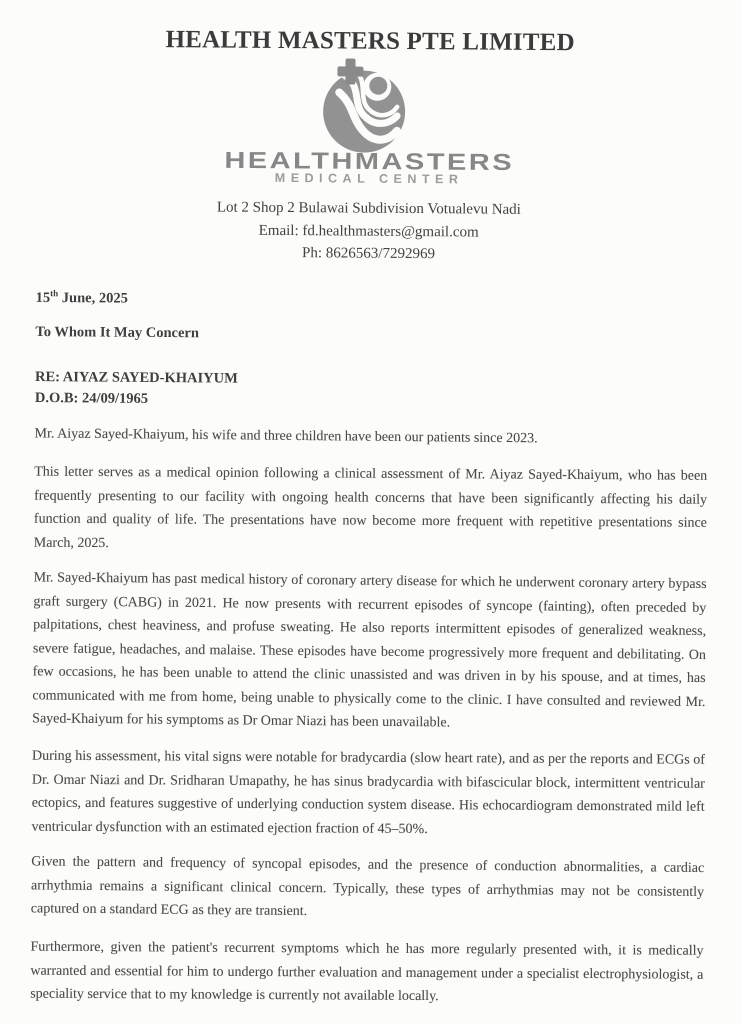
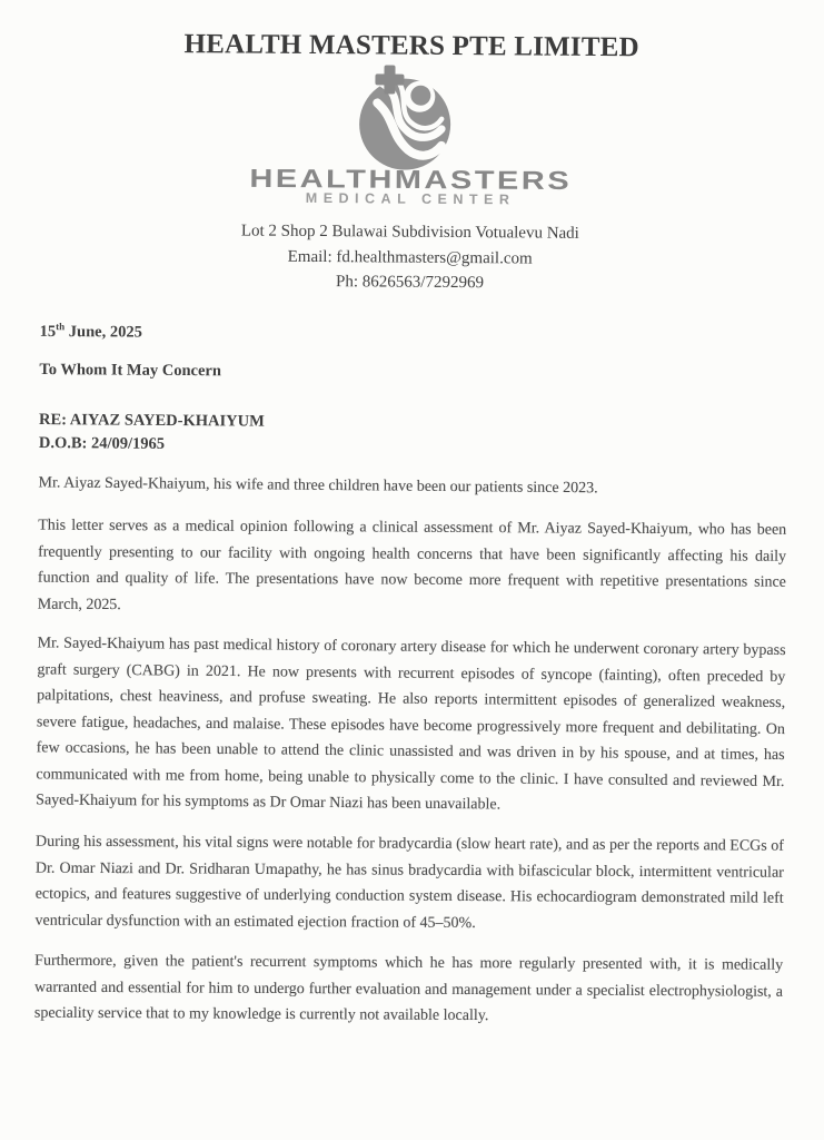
  HEALTH MASTERS PTE LIMITED
  HEALTHMASTERS
  MEDICAL CENTER
  Lot 2 Shop 2 Bulawai Subdivision Votualevu Nadi
  Email: fd.healthmasters@gmail.com
  Ph: 8626563/7292969
  15th June, 2025
  To Whom It May Concern
  RE: AIYAZ SAYED-KHAIYUM
  D.O.B: 24/09/1965
  Mr. Aiyaz Sayed-Khaiyum, his wife and three children have been our patients since 2023.
  This letter serves as a medical opinion following a clinical assessment of Mr. Aiyaz Sayed-Khaiyum, who has been frequently presenting to our facility with ongoing health concerns that have been significantly affecting his daily function and quality of life. The presentations have now become more frequent with repetitive presentations since March, 2025.
  Mr. Sayed-Khaiyum has past medical history of coronary artery disease for which he underwent coronary artery bypass graft surgery (CABG) in 2021. He now presents with recurrent episodes of syncope (fainting), often preceded by palpitations, chest heaviness, and profuse sweating. He also reports intermittent episodes of generalized weakness, severe fatigue, headaches, and malaise. These episodes have become progressively more frequent and debilitating. On few occasions, he has been unable to attend the clinic unassisted and was driven in by his spouse, and at times, has communicated with me from home, being unable to physically come to the clinic. I have consulted and reviewed Mr. Sayed-Khaiyum for his symptoms as Dr Omar Niazi has been unavailable.
  During his assessment, his vital signs were notable for bradycardia (slow heart rate), and as per the reports and ECGs of Dr. Omar Niazi and Dr. Sridharan Umapathy, he has sinus bradycardia with bifascicular block, intermittent ventricular ectopics, and features suggestive of underlying conduction system disease. His echocardiogram demonstrated mild left ventricular dysfunction with an estimated ejection fraction of 45–50%.
- Given the pattern and frequency of syncopal episodes, and the presence of conduction abnormalities, a cardiac arrhythmia remains a significant clinical concern. Typically, these types of arrhythmias may not be consistently captured on a standard ECG as they are transient.
  Furthermore, given the patient's recurrent symptoms which he has more regularly presented with, it is medically warranted and essential for him to undergo further evaluation and management under a specialist electrophysiologist, a speciality service that to my knowledge is currently not available locally.
